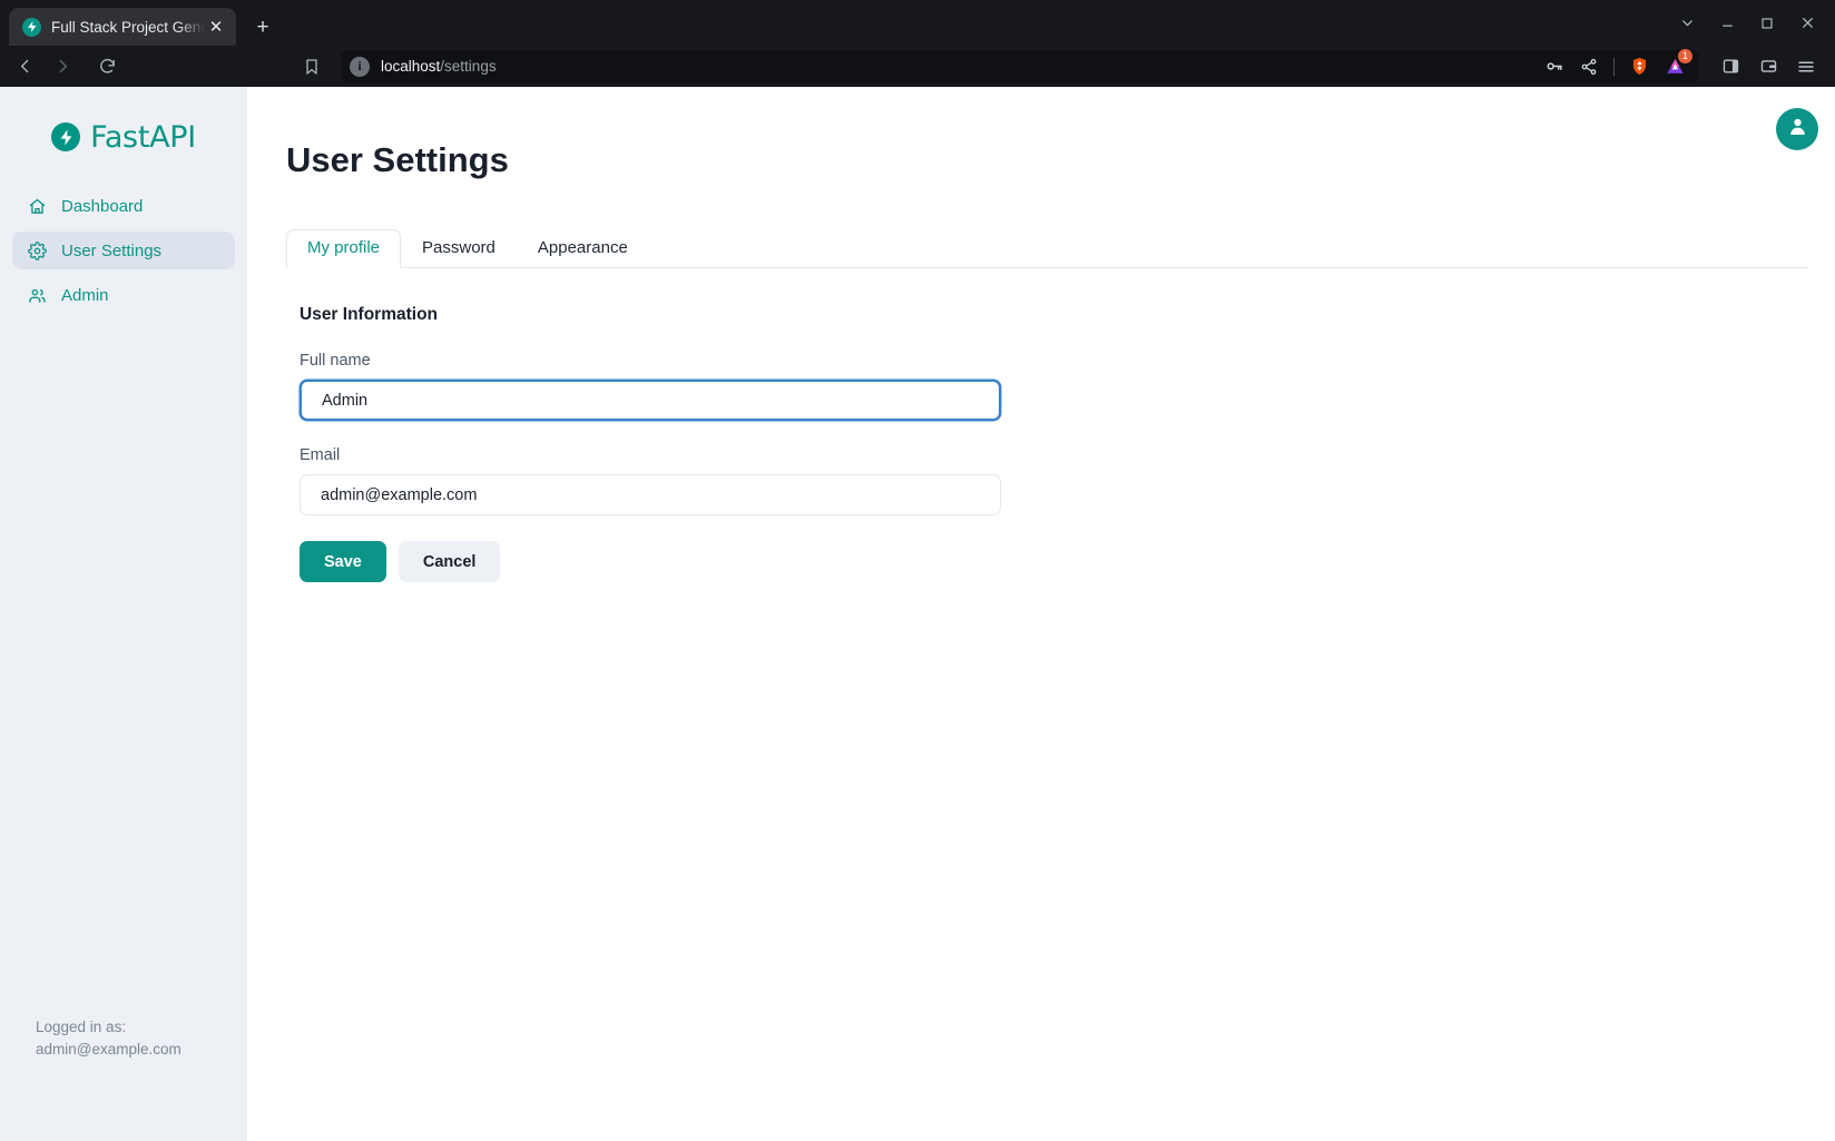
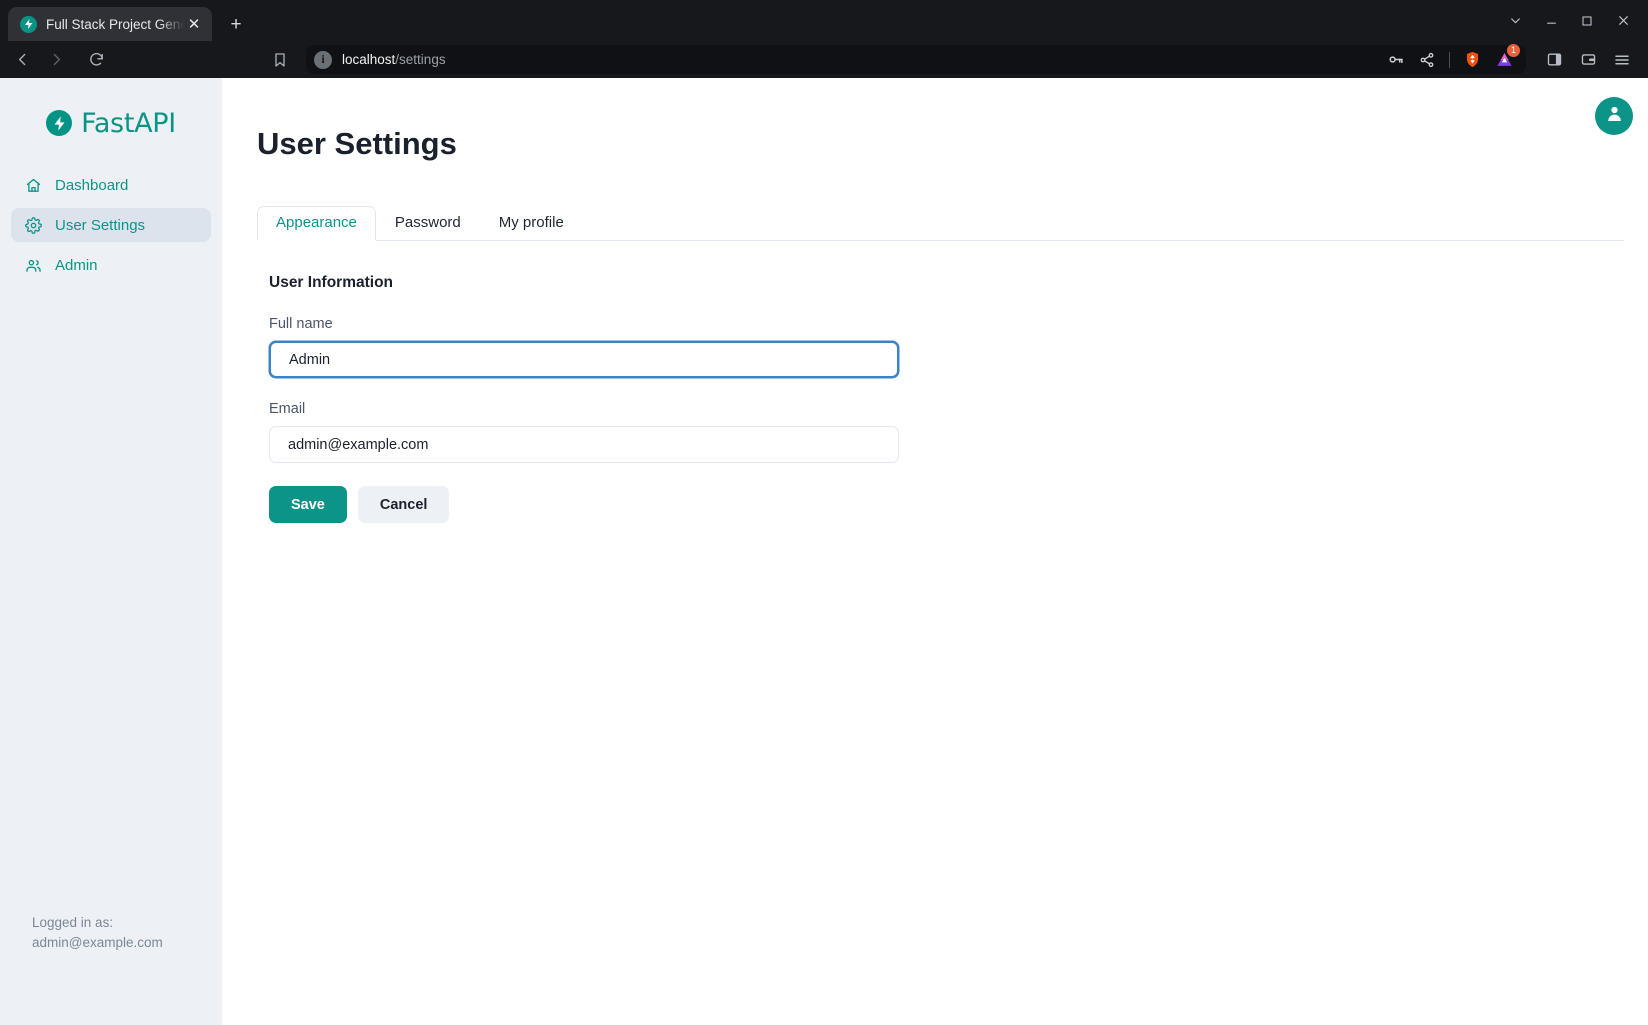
  Full Stack Project Gen
  ✕
  +
  i
  localhost/settings
  1
  FastAPI
  Dashboard
  User Settings
  Admin
  Logged in as:
  admin@example.com
  User Settings
- My profile
+ Appearance
  Password
- Appearance
+ My profile
  User Information
  Full name
  Admin
  Email
  admin@example.com
  Save
  Cancel
